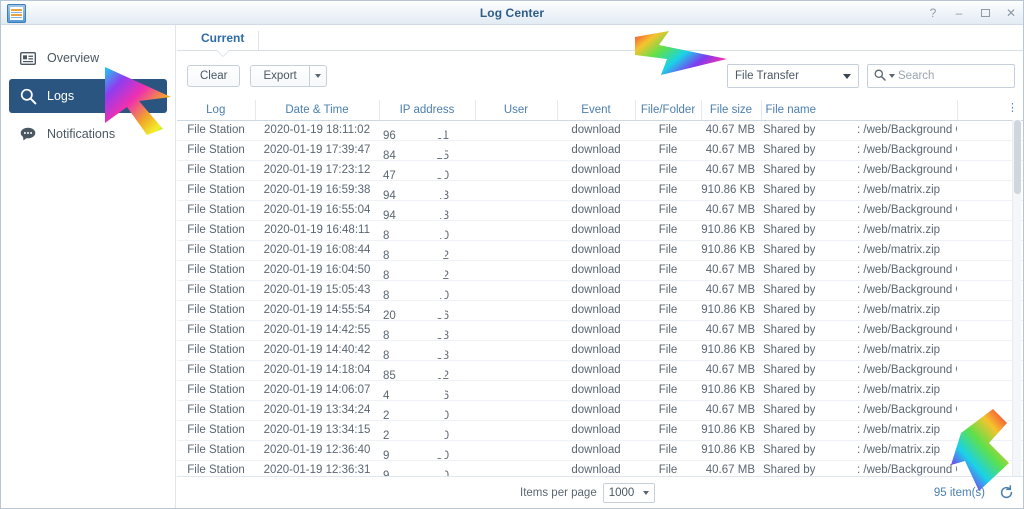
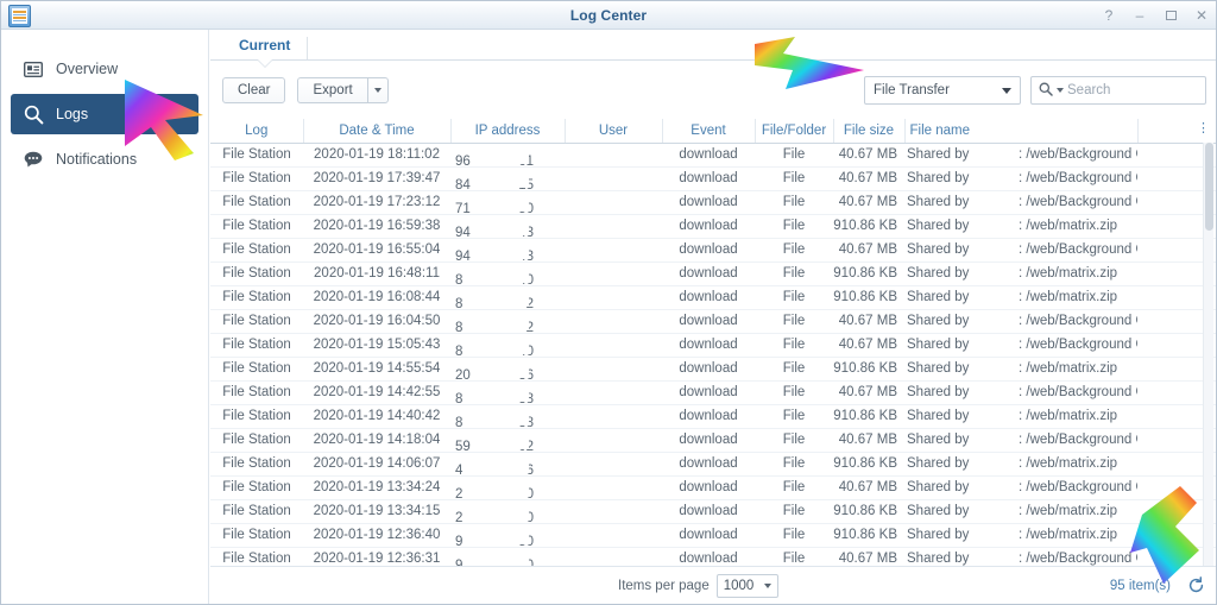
  Log Center
  ?
  –
  ✕
  Overview
  Logs
  Notifications
  Current
  Clear
  Export
  File Transfer
  Search
  Log	Date & Time	IP address	User	Event	File/Folder	File size	File name
  File Station	2020-01-19 18:11:02	96 1		download	File	40.67 MB	Shared by : /web/Background
  File Station	2020-01-19 17:39:47	84 5		download	File	40.67 MB	Shared by : /web/Background
- File Station	2020-01-19 17:23:12	47 0		download	File	40.67 MB	Shared by : /web/Background
+ File Station	2020-01-19 17:23:12	71 0		download	File	40.67 MB	Shared by : /web/Background
  File Station	2020-01-19 16:59:38	94 3		download	File	910.86 KB	Shared by : /web/matrix.zip
  File Station	2020-01-19 16:55:04	94 3		download	File	40.67 MB	Shared by : /web/Background
  File Station	2020-01-19 16:48:11	8 0		download	File	910.86 KB	Shared by : /web/matrix.zip
  File Station	2020-01-19 16:08:44	8 2		download	File	910.86 KB	Shared by : /web/matrix.zip
  File Station	2020-01-19 16:04:50	8 2		download	File	40.67 MB	Shared by : /web/Background
  File Station	2020-01-19 15:05:43	8 0		download	File	40.67 MB	Shared by : /web/Background
  File Station	2020-01-19 14:55:54	20 6		download	File	910.86 KB	Shared by : /web/matrix.zip
  File Station	2020-01-19 14:42:55	8 8		download	File	40.67 MB	Shared by : /web/Background
  File Station	2020-01-19 14:40:42	8 8		download	File	910.86 KB	Shared by : /web/matrix.zip
- File Station	2020-01-19 14:18:04	85 2		download	File	40.67 MB	Shared by : /web/Background
+ File Station	2020-01-19 14:18:04	59 2		download	File	40.67 MB	Shared by : /web/Background
  File Station	2020-01-19 14:06:07	4 6		download	File	910.86 KB	Shared by : /web/matrix.zip
  File Station	2020-01-19 13:34:24	2 0		download	File	40.67 MB	Shared by : /web/Background
  File Station	2020-01-19 13:34:15	2 0		download	File	910.86 KB	Shared by : /web/matrix.zip
  File Station	2020-01-19 12:36:40	9 0		download	File	910.86 KB	Shared by : /web/matrix.zip
  File Station	2020-01-19 12:36:31			download	File	40.67 MB	Shared by : /web/Background
  ⋮
  Items per page
  1000
  95 item(s)
